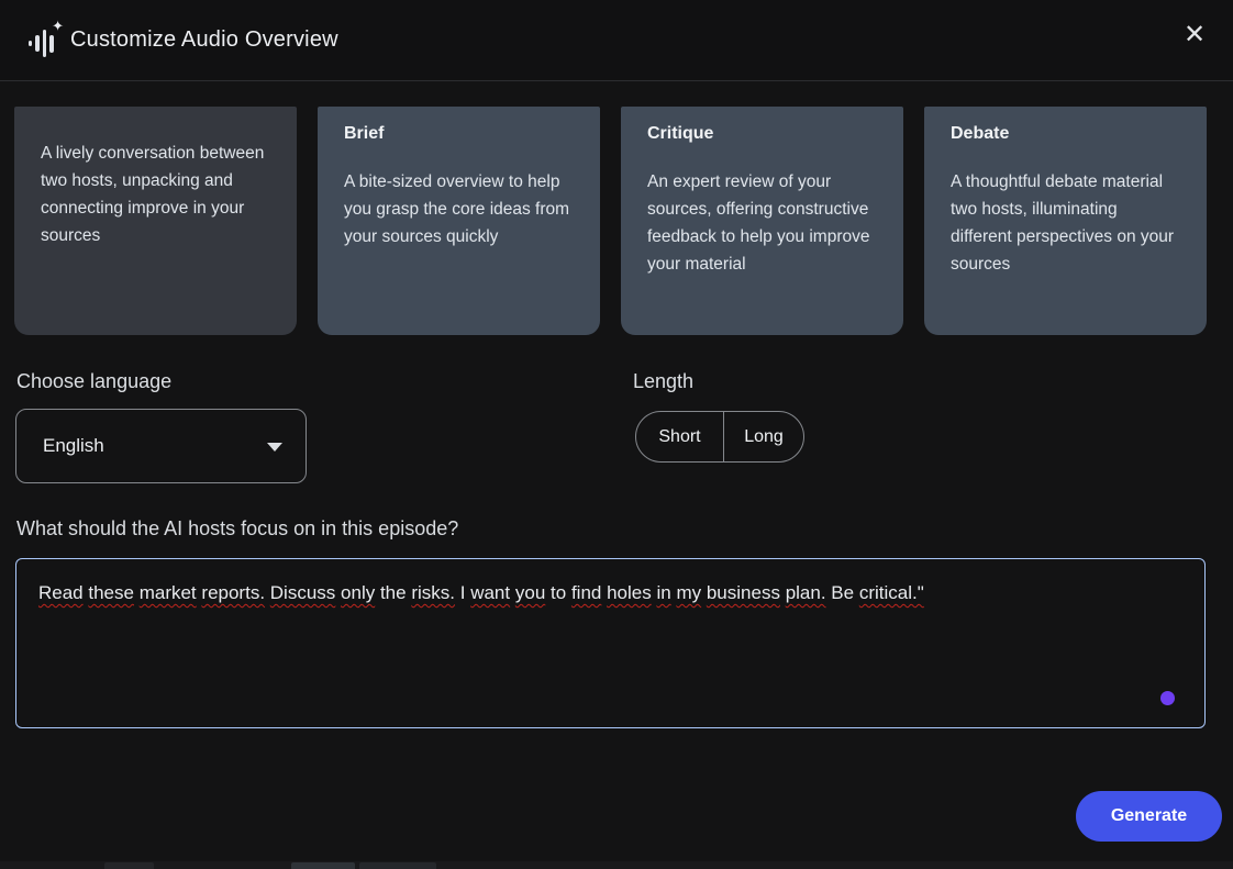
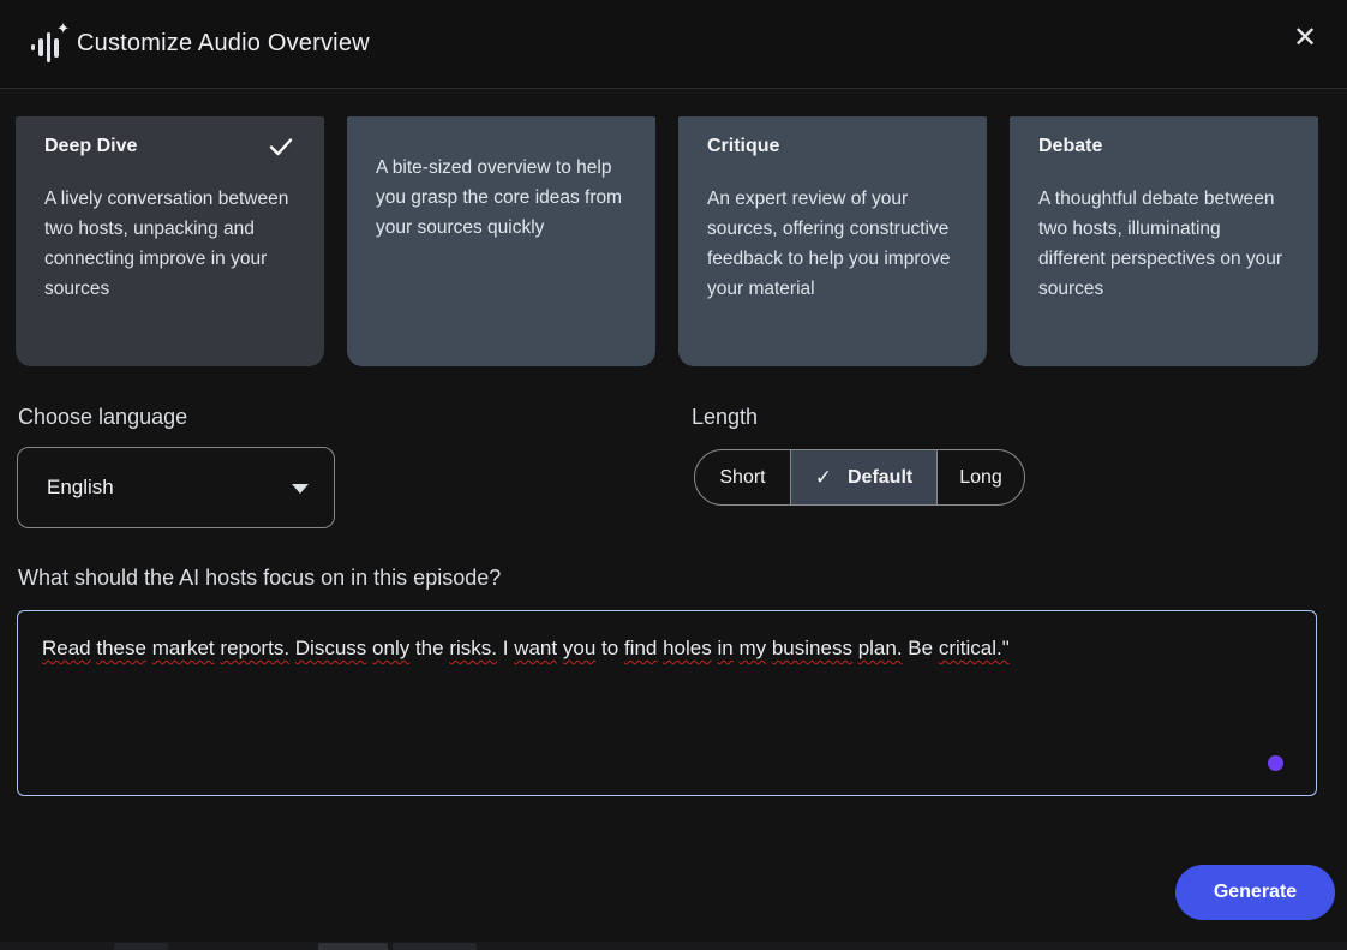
  ✦
  Customize Audio Overview
  ✕
+ Deep Dive
  A lively conversation between two hosts, unpacking and connecting improve in your sources
- Brief
  A bite-sized overview to help you grasp the core ideas from your sources quickly
  Critique
  An expert review of your sources, offering constructive feedback to help you improve your material
  Debate
- A thoughtful debate material two hosts, illuminating different perspectives on your sources
+ A thoughtful debate between two hosts, illuminating different perspectives on your sources
  Choose language
  English
  Length
  Short
+ ✓
+ Default
  Long
  What should the AI hosts focus on in this episode?
  Read these market reports. Discuss only the risks. I want you to find holes in my business plan. Be critical."
  Generate
